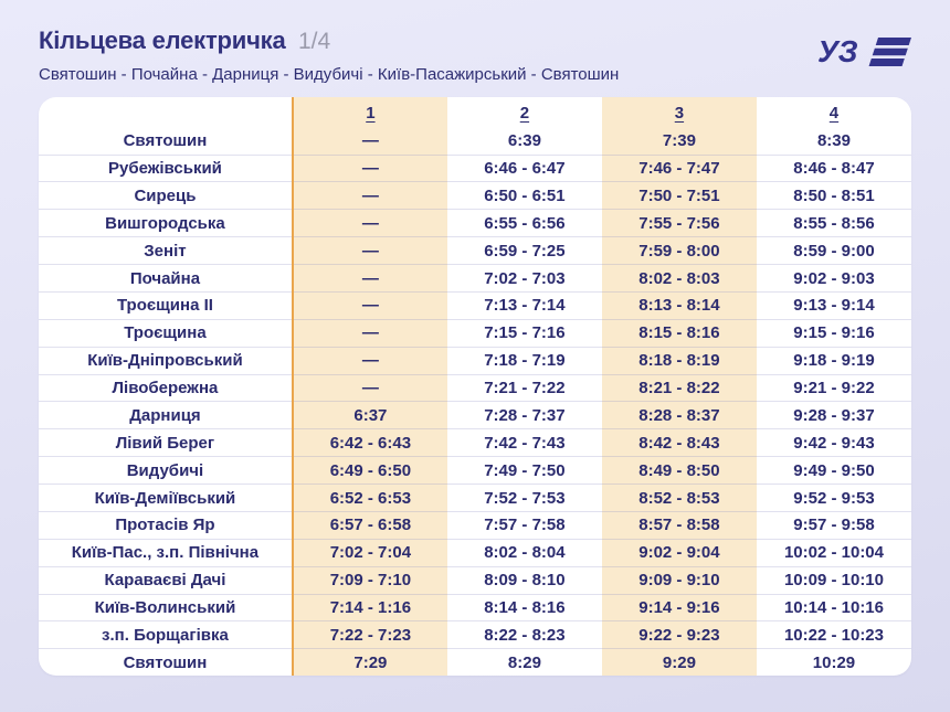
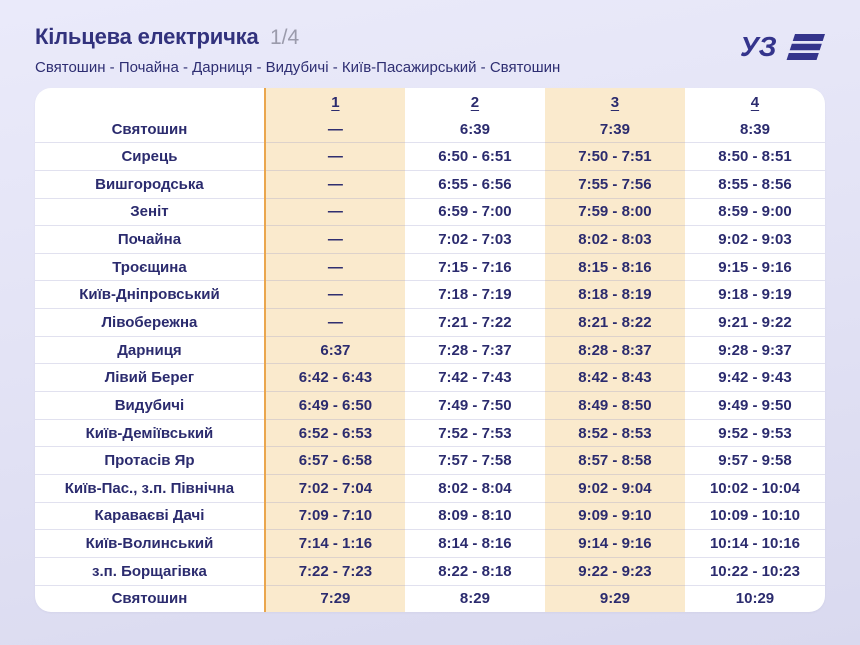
  Кільцева електричка 1/4
  Святошин - Почайна - Дарниця - Видубичі - Київ-Пасажирський - Святошин
  УЗ
  	1	2	3	4
  Святошин	—	6:39	7:39	8:39
- Рубежівський	—	6:46 - 6:47	7:46 - 7:47	8:46 - 8:47
  Сирець	—	6:50 - 6:51	7:50 - 7:51	8:50 - 8:51
  Вишгородська	—	6:55 - 6:56	7:55 - 7:56	8:55 - 8:56
- Зеніт	—	6:59 - 7:25	7:59 - 8:00	8:59 - 9:00
+ Зеніт	—	6:59 - 7:00	7:59 - 8:00	8:59 - 9:00
  Почайна	—	7:02 - 7:03	8:02 - 8:03	9:02 - 9:03
- Троєщина II	—	7:13 - 7:14	8:13 - 8:14	9:13 - 9:14
  Троєщина	—	7:15 - 7:16	8:15 - 8:16	9:15 - 9:16
  Київ-Дніпровський	—	7:18 - 7:19	8:18 - 8:19	9:18 - 9:19
  Лівобережна	—	7:21 - 7:22	8:21 - 8:22	9:21 - 9:22
  Дарниця	6:37	7:28 - 7:37	8:28 - 8:37	9:28 - 9:37
  Лівий Берег	6:42 - 6:43	7:42 - 7:43	8:42 - 8:43	9:42 - 9:43
  Видубичі	6:49 - 6:50	7:49 - 7:50	8:49 - 8:50	9:49 - 9:50
  Київ-Деміївський	6:52 - 6:53	7:52 - 7:53	8:52 - 8:53	9:52 - 9:53
  Протасів Яр	6:57 - 6:58	7:57 - 7:58	8:57 - 8:58	9:57 - 9:58
  Київ-Пас., з.п. Північна	7:02 - 7:04	8:02 - 8:04	9:02 - 9:04	10:02 - 10:04
  Караваєві Дачі	7:09 - 7:10	8:09 - 8:10	9:09 - 9:10	10:09 - 10:10
  Київ-Волинський	7:14 - 1:16	8:14 - 8:16	9:14 - 9:16	10:14 - 10:16
- з.п. Борщагівка	7:22 - 7:23	8:22 - 8:23	9:22 - 9:23	10:22 - 10:23
+ з.п. Борщагівка	7:22 - 7:23	8:22 - 8:18	9:22 - 9:23	10:22 - 10:23
  Святошин	7:29	8:29	9:29	10:29
